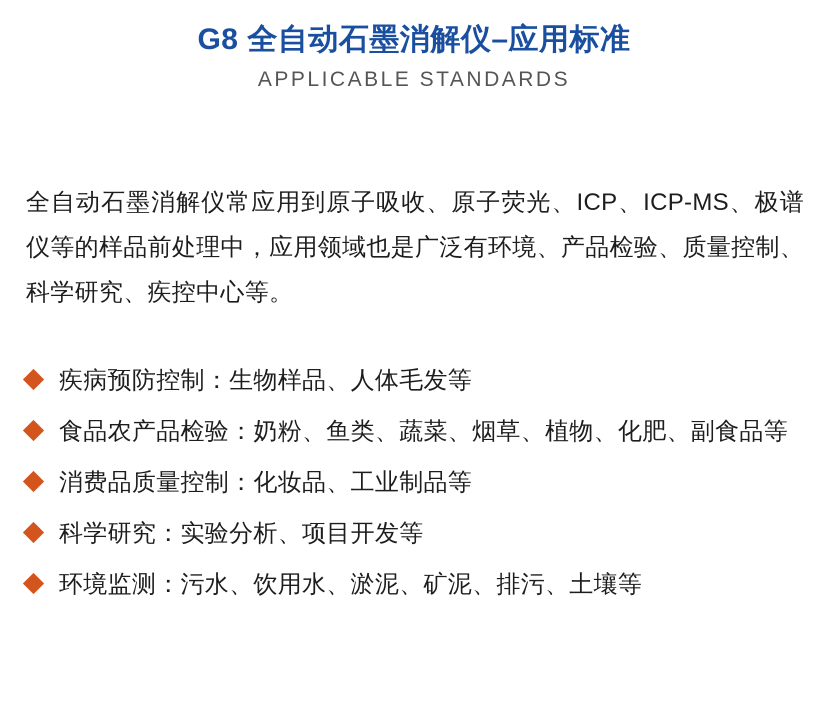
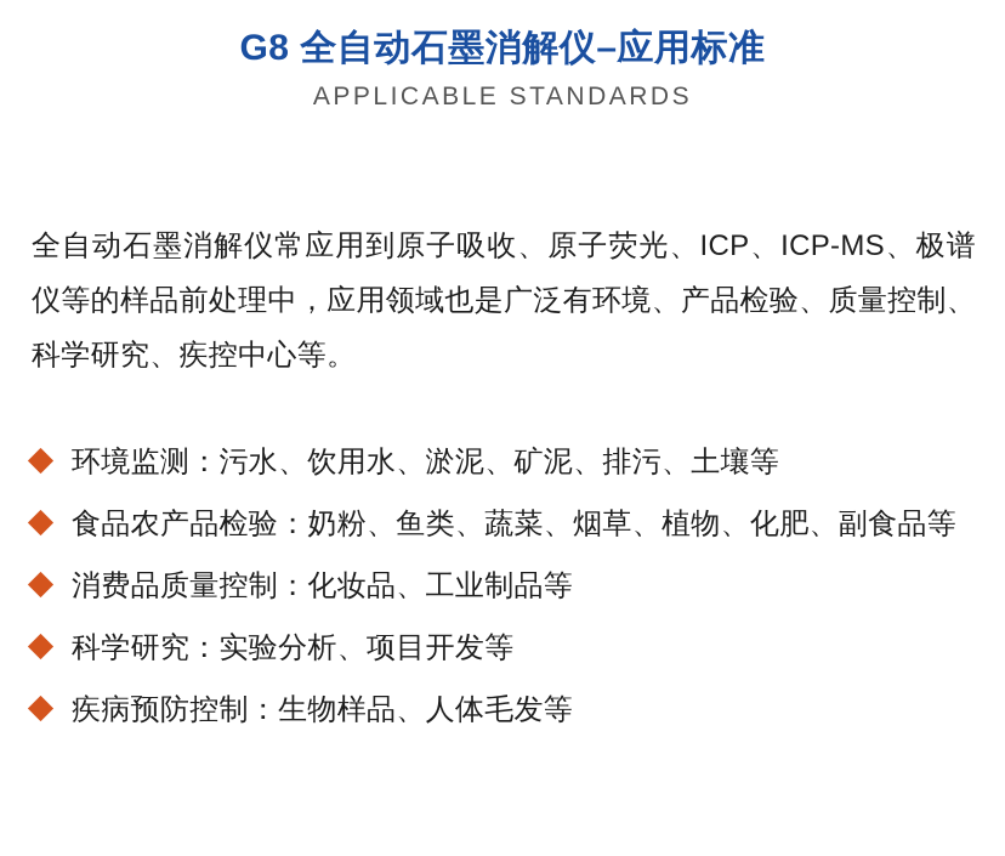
  G8 全自动石墨消解仪–应用标准
  APPLICABLE STANDARDS
  全自动石墨消解仪常应用到原子吸收、原子荧光、ICP、ICP-MS、极谱仪等的样品前处理中，应用领域也是广泛有环境、产品检验、质量控制、科学研究、疾控中心等。
- 疾病预防控制：生物样品、人体毛发等
+ 环境监测：污水、饮用水、淤泥、矿泥、排污、土壤等
  食品农产品检验：奶粉、鱼类、蔬菜、烟草、植物、化肥、副食品等
  消费品质量控制：化妆品、工业制品等
  科学研究：实验分析、项目开发等
- 环境监测：污水、饮用水、淤泥、矿泥、排污、土壤等
+ 疾病预防控制：生物样品、人体毛发等
